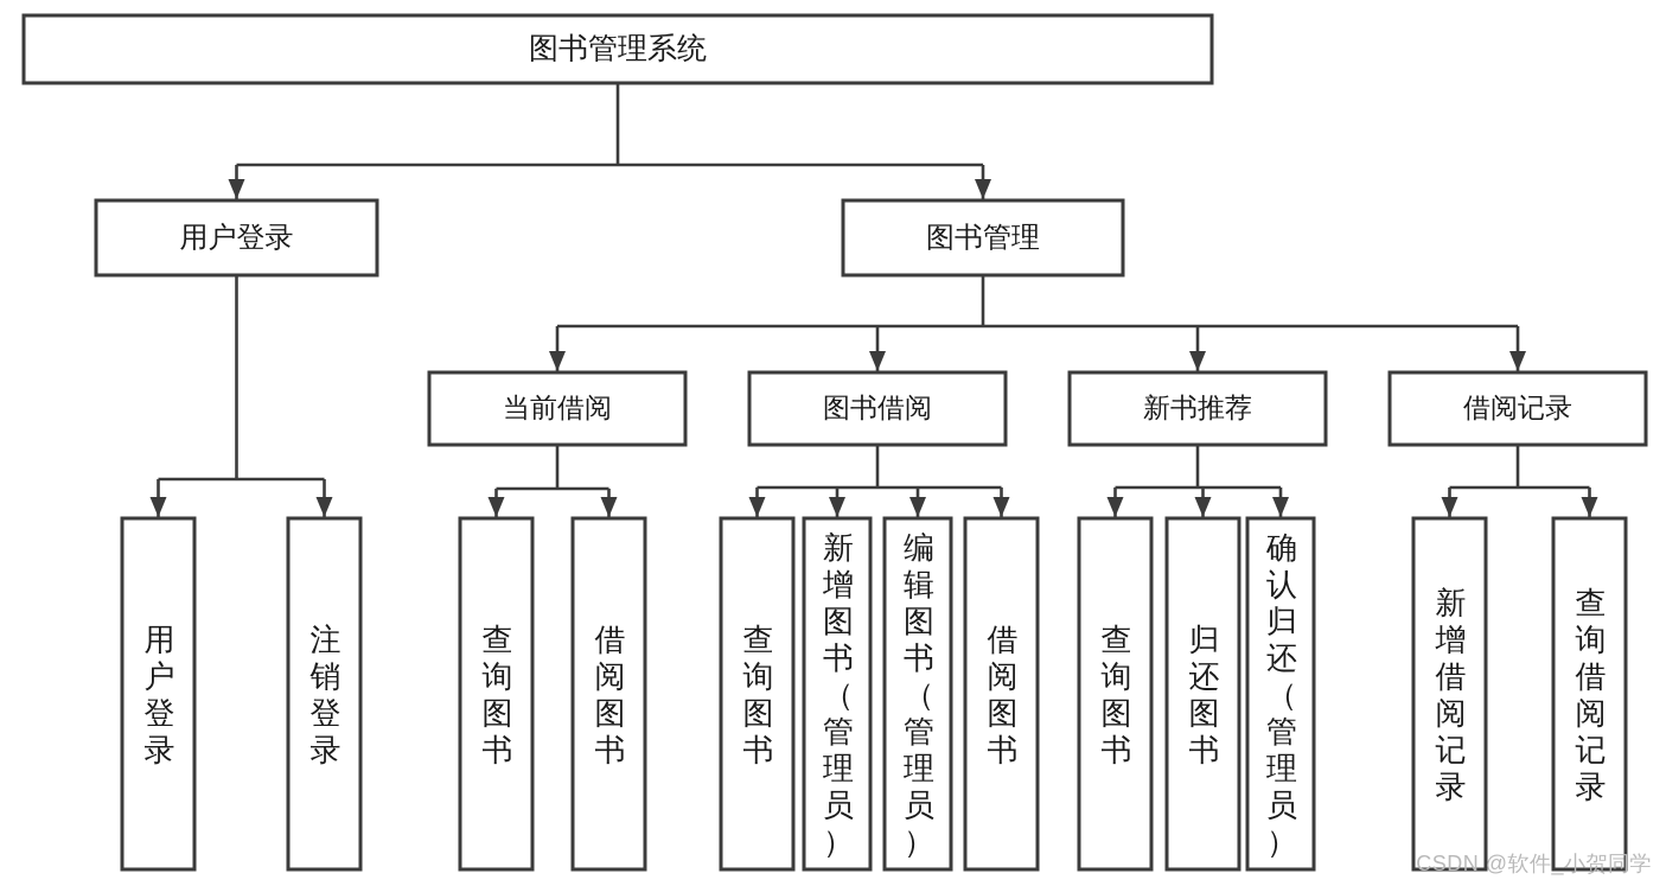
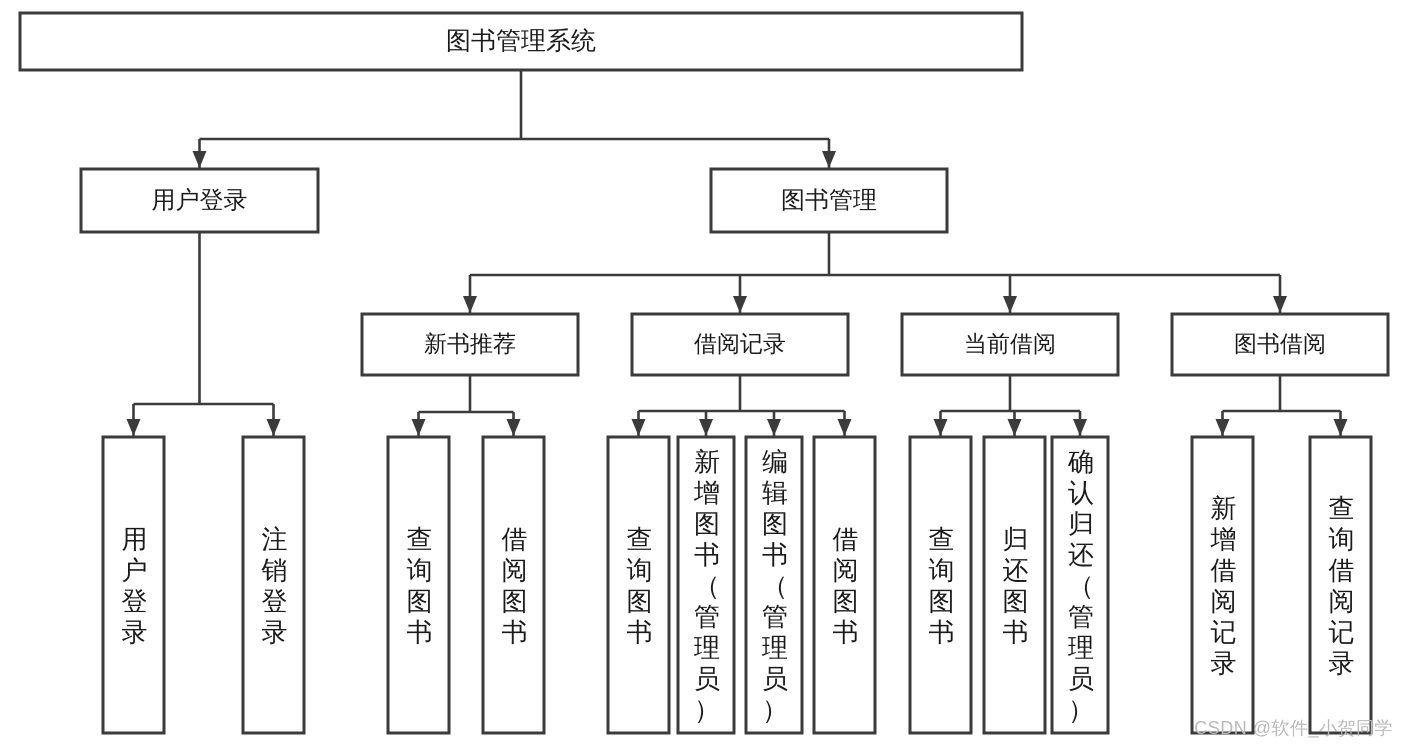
  图书管理系统
  用户登录
  图书管理
- 当前借阅
+ 新书推荐
- 图书借阅
+ 借阅记录
- 新书推荐
+ 当前借阅
- 借阅记录
+ 图书借阅
  用户登录
  注销登录
  查询图书
  借阅图书
  查询图书
  新增图书（管理员）
  编辑图书（管理员）
  借阅图书
  查询图书
  归还图书
  确认归还（管理员）
  新增借阅记录
  查询借阅记录
  CSDN @软件_小贺同学
